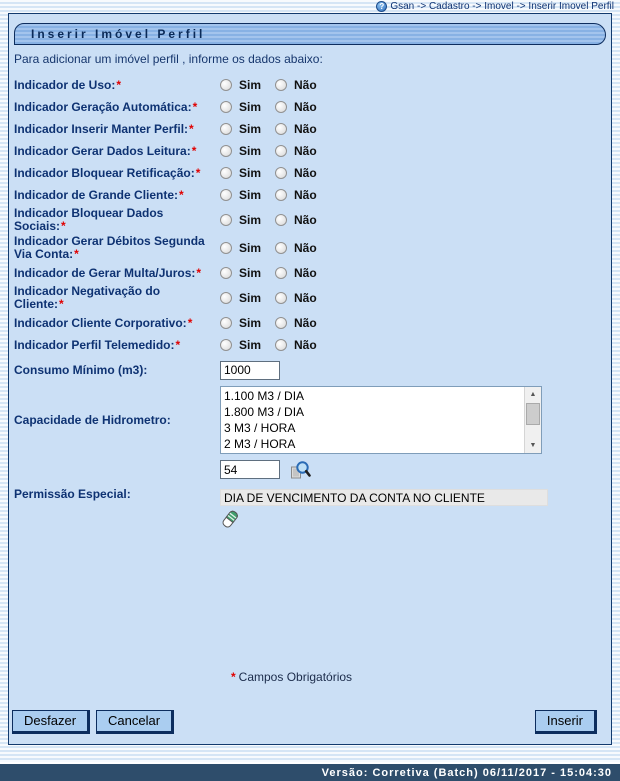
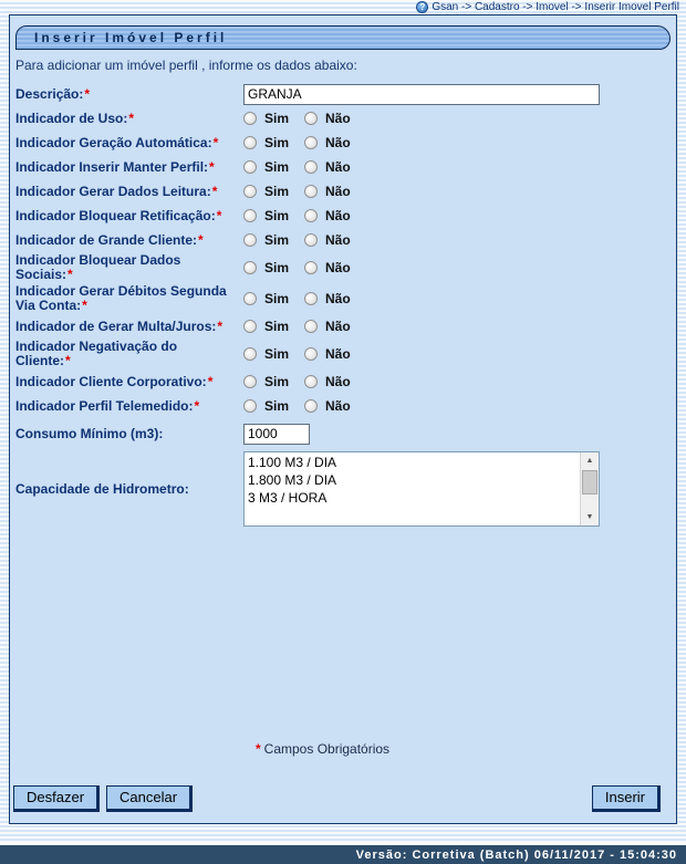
  ?
  Gsan -> Cadastro -> Imovel -> Inserir Imovel Perfil
  Inserir Imóvel Perfil
  Para adicionar um imóvel perfil , informe os dados abaixo:
+ Descrição:*
+ GRANJA
  Indicador de Uso:*
  Sim
  Não
  Indicador Geração Automática:*
  Sim
  Não
  Indicador Inserir Manter Perfil:*
  Sim
  Não
  Indicador Gerar Dados Leitura:*
  Sim
  Não
  Indicador Bloquear Retificação:*
  Sim
  Não
  Indicador de Grande Cliente:*
  Sim
  Não
  Indicador Bloquear Dados
  Sociais:*
  Sim
  Não
  Indicador Gerar Débitos Segunda
  Via Conta:*
  Sim
  Não
  Indicador de Gerar Multa/Juros:*
  Sim
  Não
  Indicador Negativação do
  Cliente:*
  Sim
  Não
  Indicador Cliente Corporativo:*
  Sim
  Não
  Indicador Perfil Telemedido:*
  Sim
  Não
  Consumo Mínimo (m3):
  1000
  Capacidade de Hidrometro:
  1.100 M3 / DIA
  1.800 M3 / DIA
  3 M3 / HORA
- 2 M3 / HORA
- Permissão Especial:
- 54
- DIA DE VENCIMENTO DA CONTA NO CLIENTE
  * Campos Obrigatórios
  Desfazer
  Cancelar
  Inserir
  Versão: Corretiva (Batch) 06/11/2017 - 15:04:30
